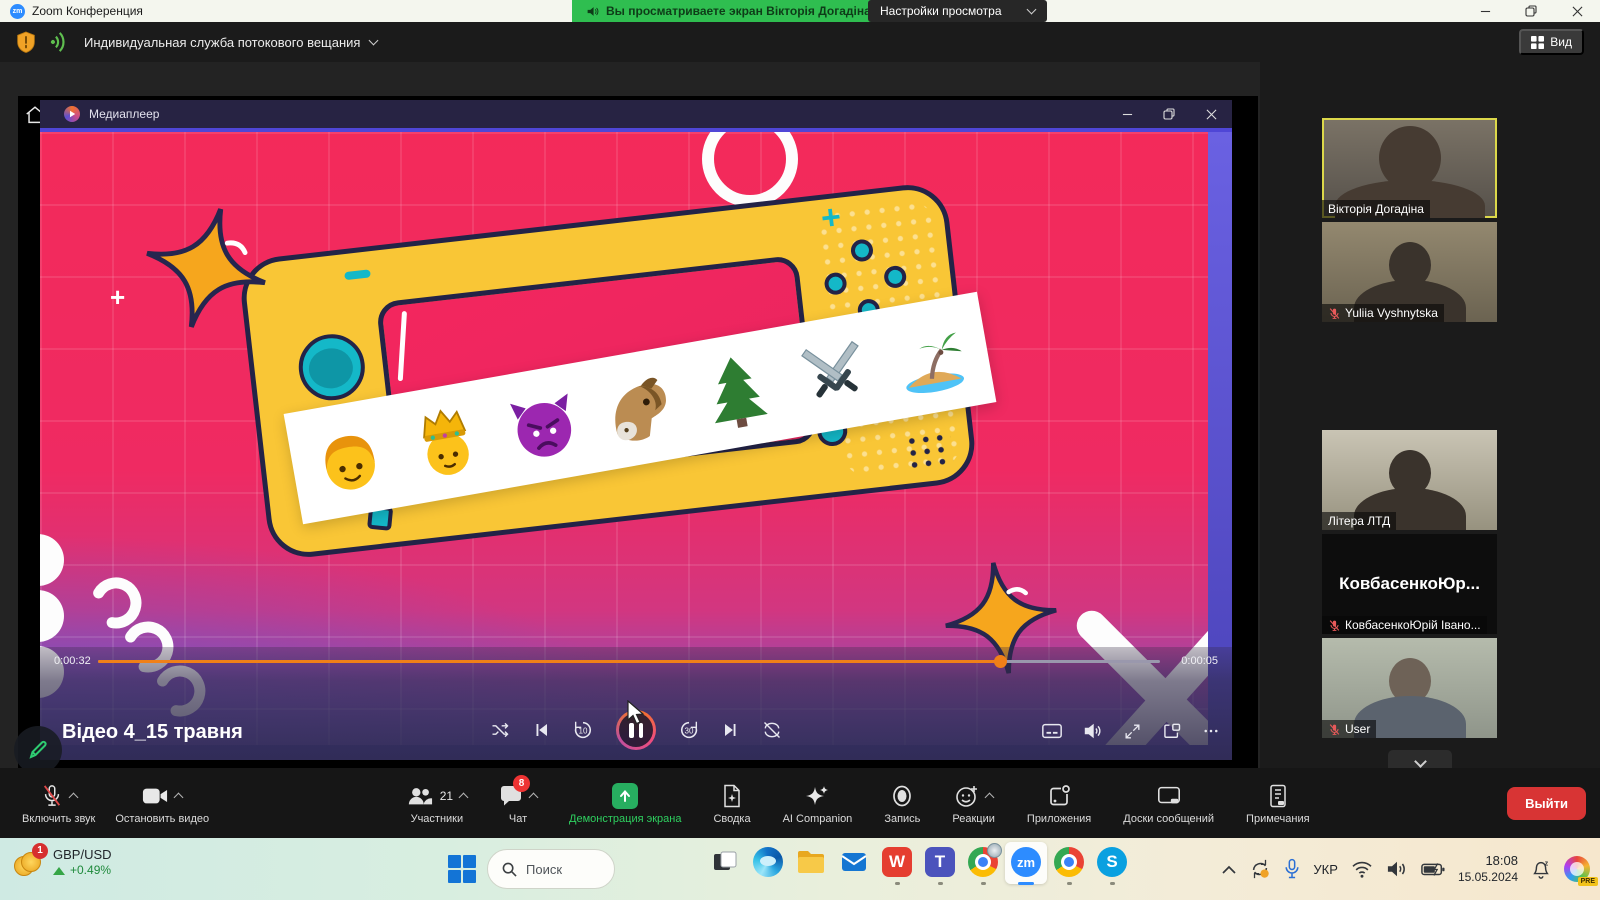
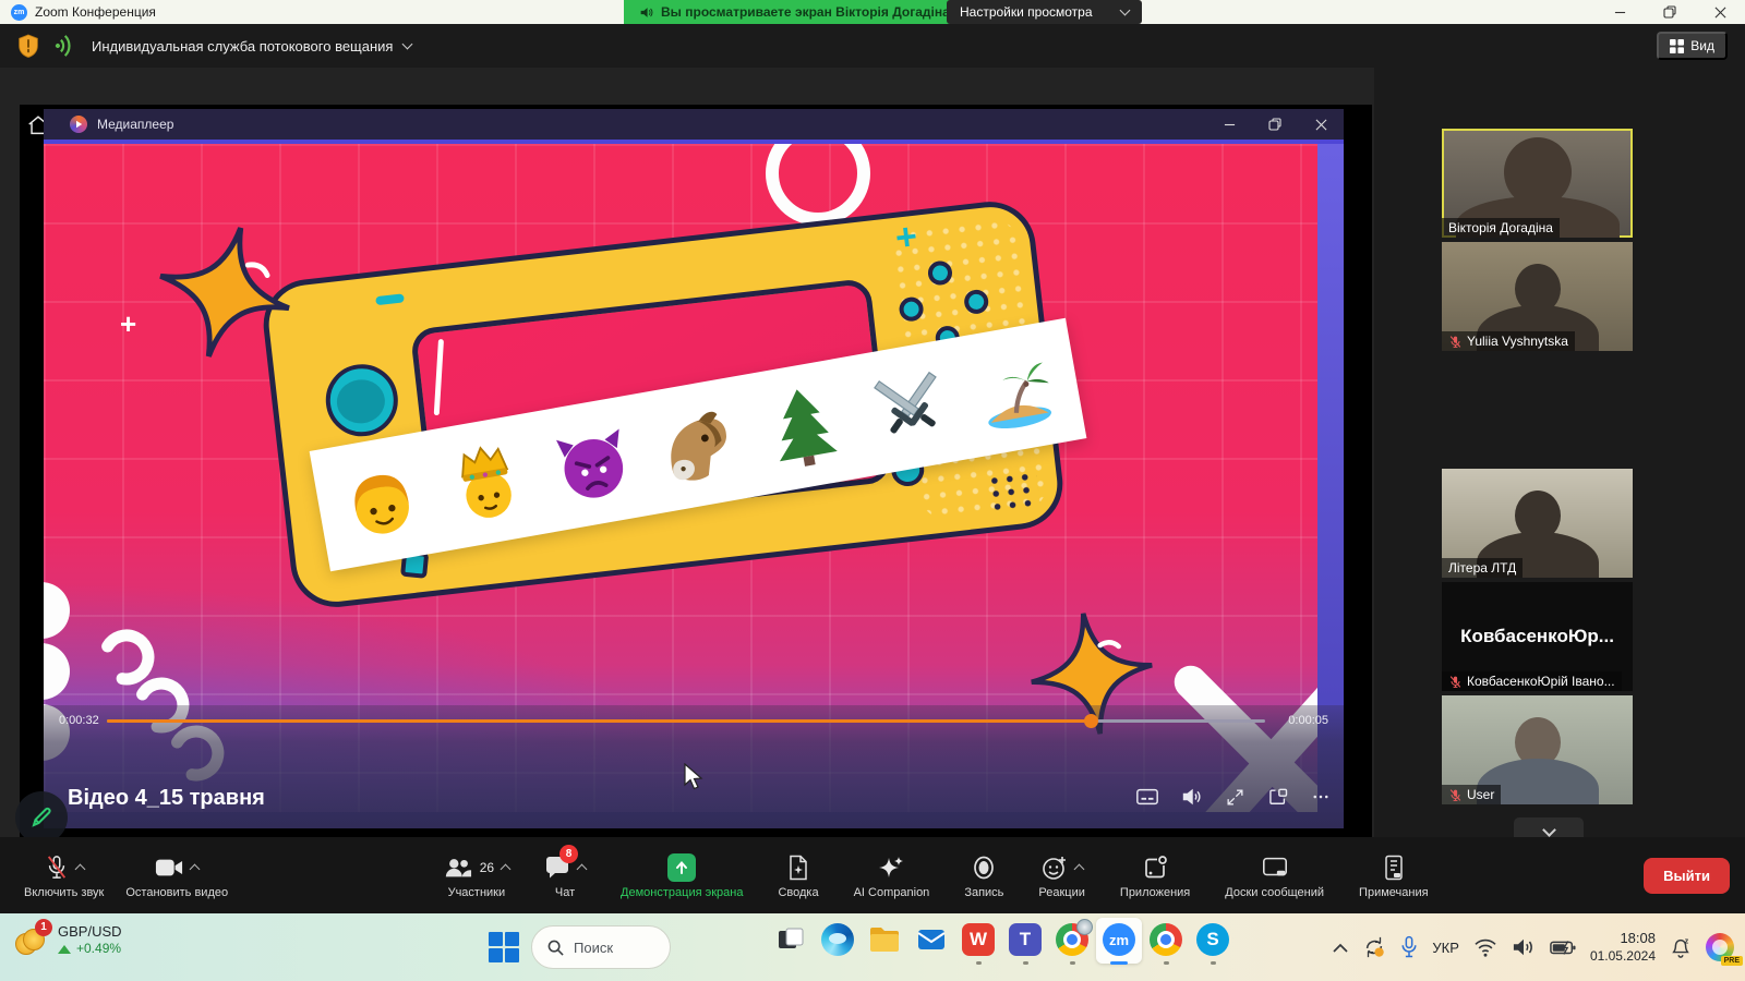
  Zoom Конференция
  Вы просматриваете экран Вікторія Догадін
  Настройки просмотра
  Индивидуальная служба потокового вещания
  Вид
  Медиаплеер
  +
  0:00:32
  0:00:05
  Відео 4_15 травня
- 10
- 30
  Вікторія Догадіна
  Yuliia Vyshnytska
  Літера ЛТД
  КовбасенкоЮр...
  КовбасенкоЮрій Івано...
  User
  Включить звук
  Остановить видео
- 21
+ 26
  Участники
  8
  Чат
  Демонстрация экрана
  Сводка
  AI Companion
  Запись
  Реакции
  Приложения
  Доски сообщений
  Примечания
  Выйти
  1
  GBP/USD
  +0.49%
  Поиск
  W
  T
  zm
  S
  УКР
  18:08
- 15.05.2024
+ 01.05.2024
  z
